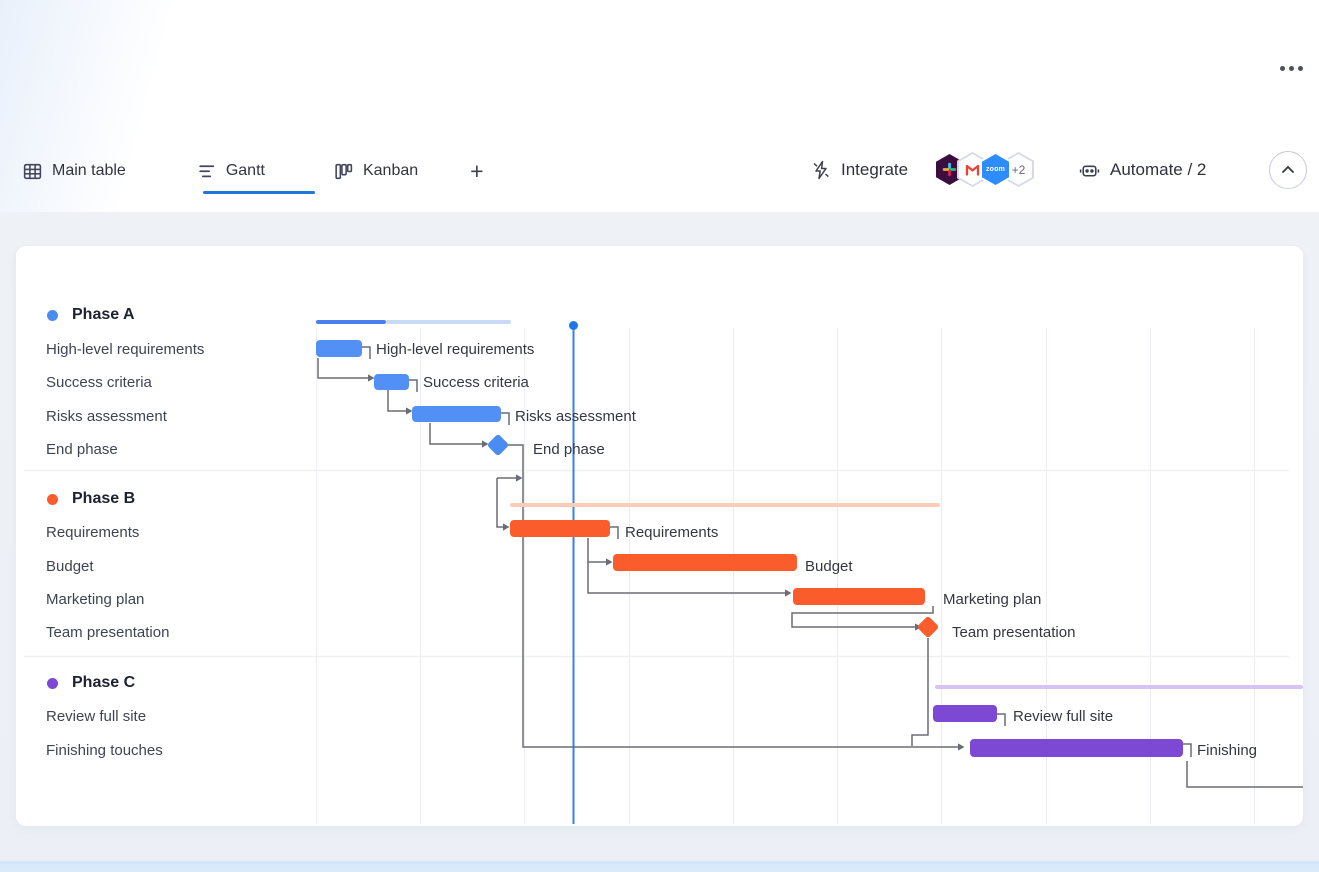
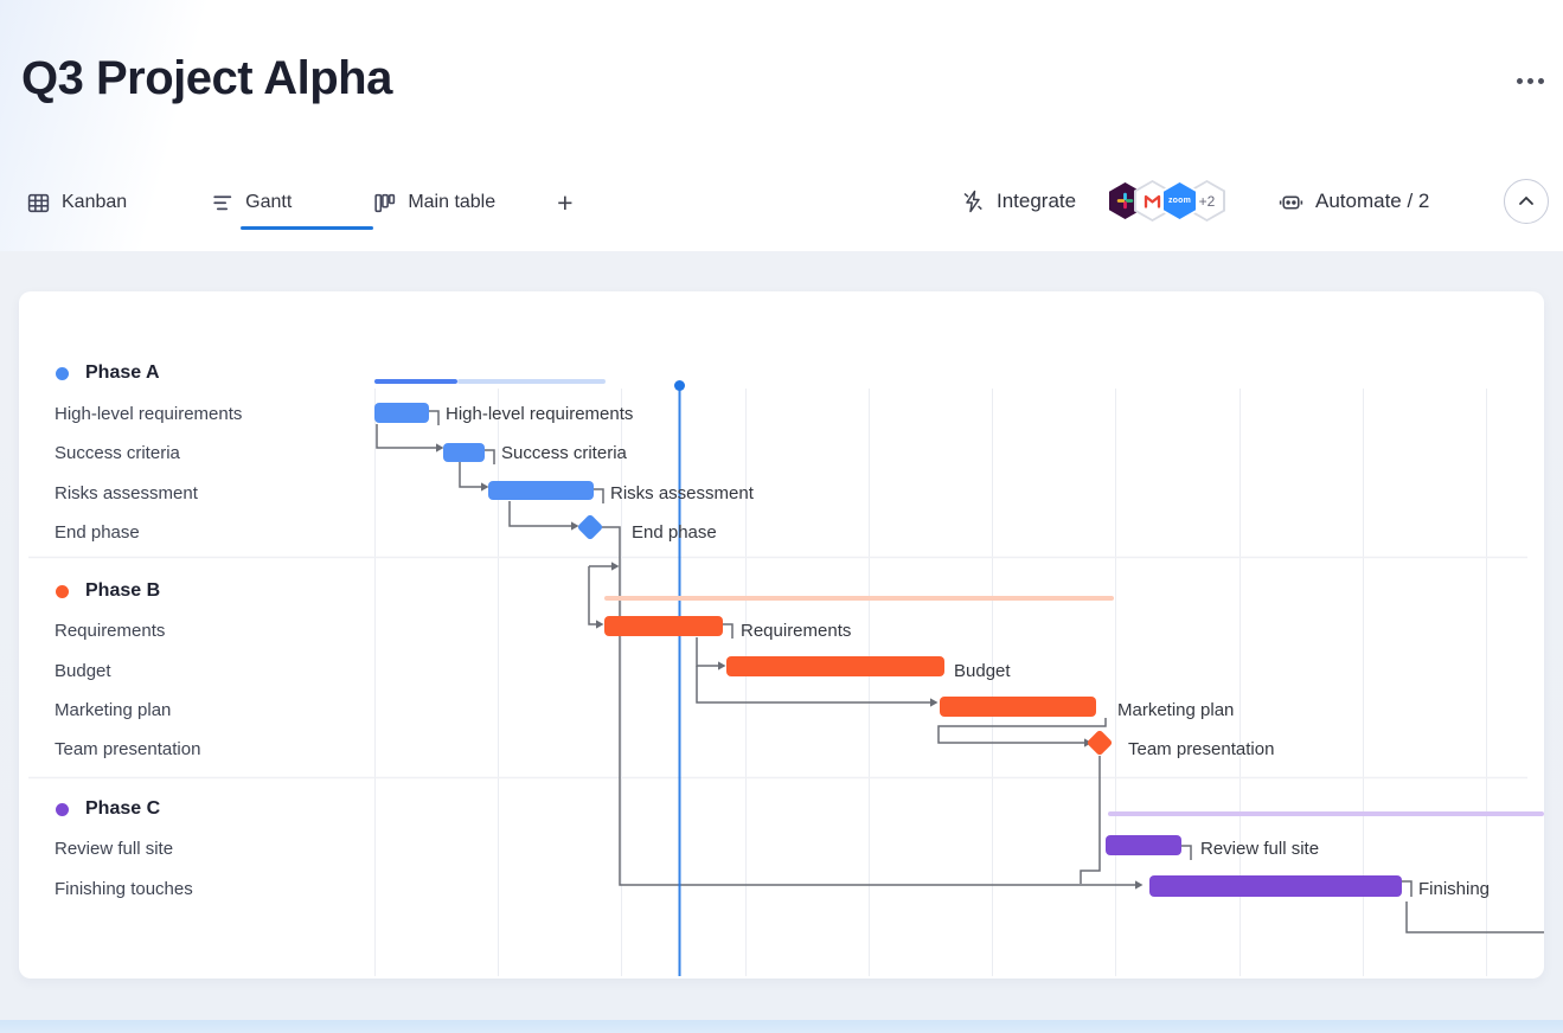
+ Q3 Project Alpha
- Main table
+ Kanban
  Gantt
- Kanban
+ Main table
  +
  Integrate
  +2
  Automate / 2
  Phase A
  High-level requirements
  High-level requirements
  Success criteria
  Success criteria
  Risks assessment
  Risks assessment
  End phase
  End phase
  Phase B
  Requirements
  Requirements
  Budget
  Budget
  Marketing plan
  Marketing plan
  Team presentation
  Team presentation
  Phase C
  Review full site
  Review full site
  Finishing touches
  Finishing
